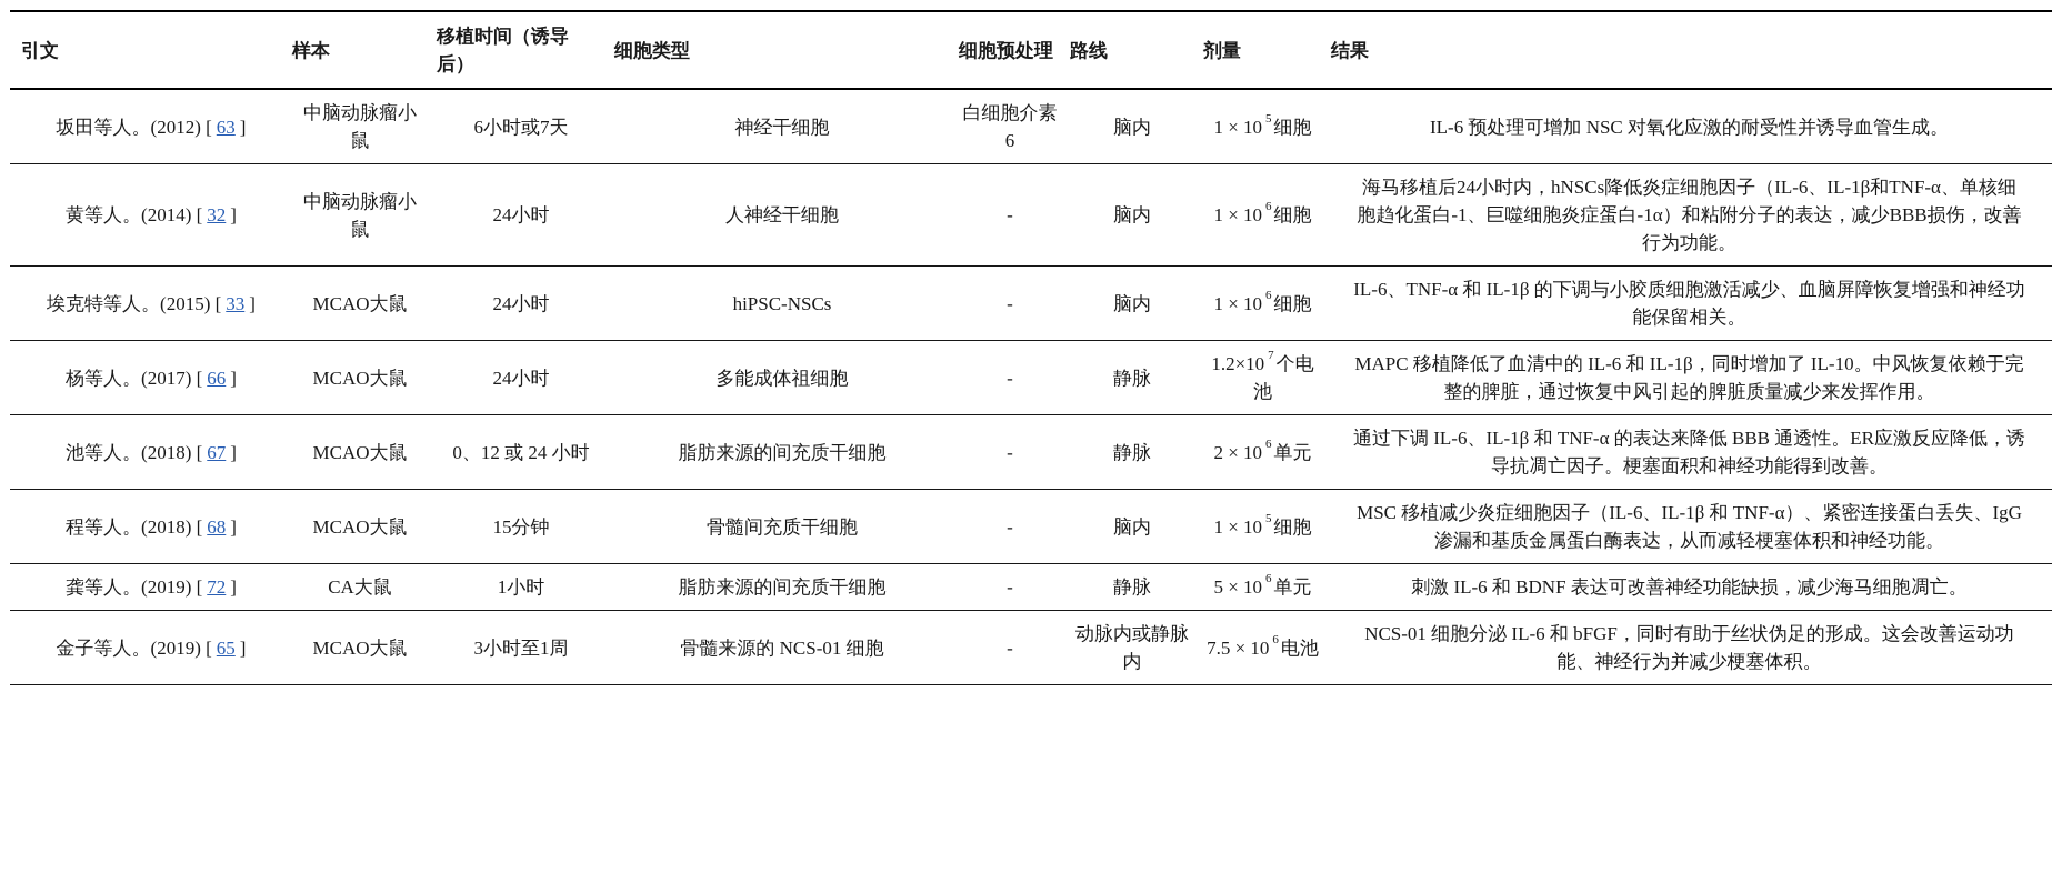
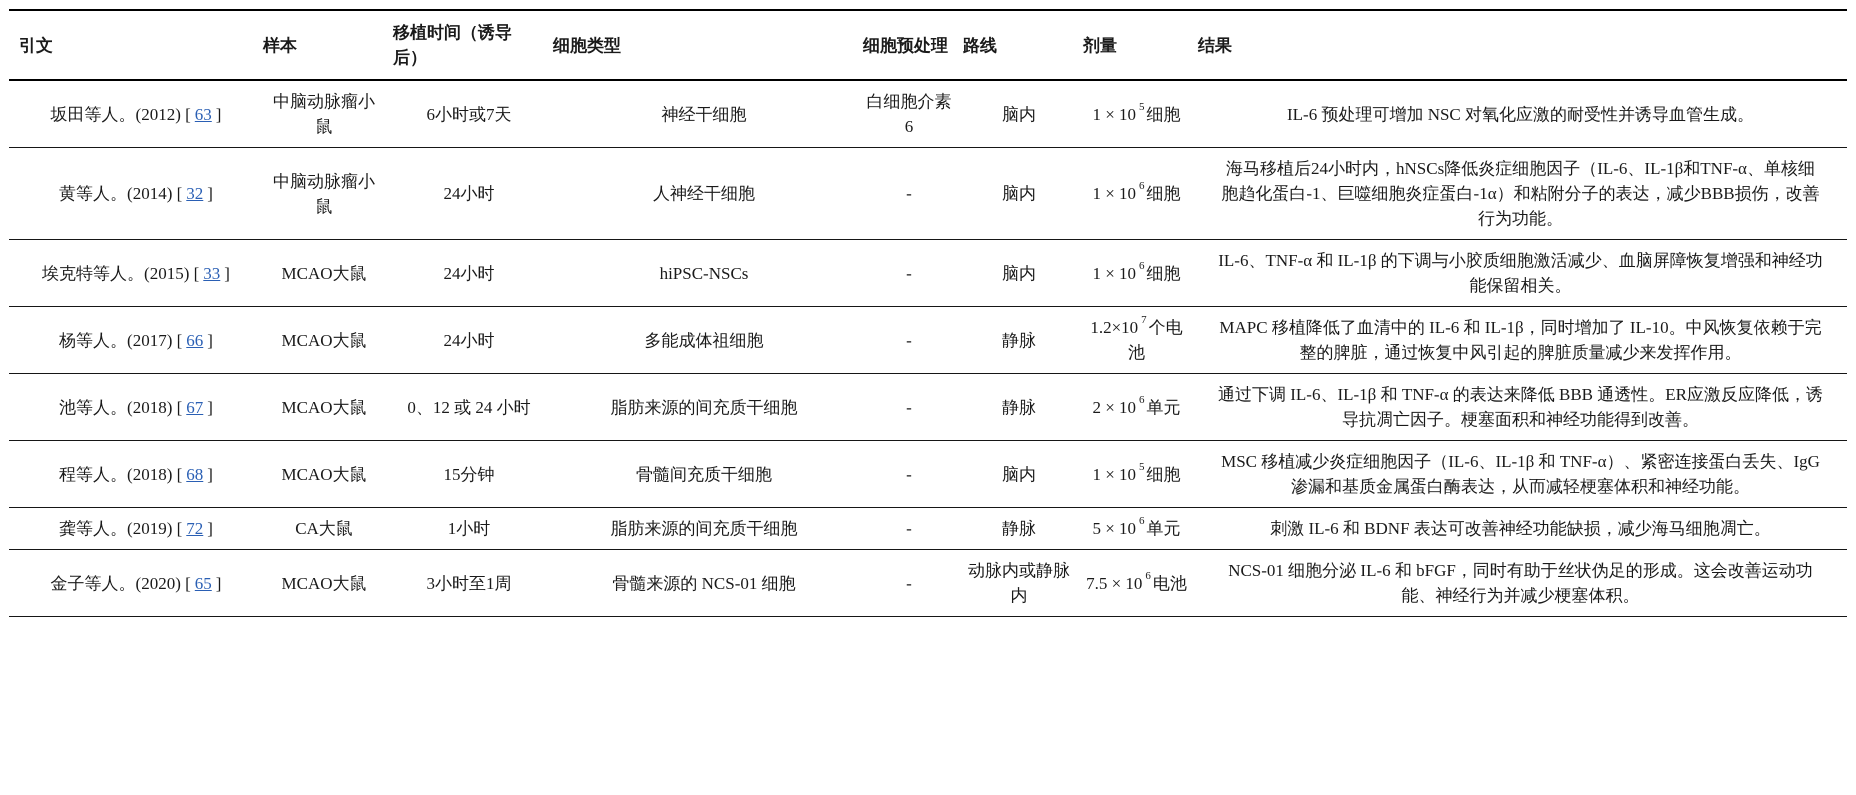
  引文	样本	移植时间（诱导后）	细胞类型	细胞预处理	路线	剂量	结果
  坂田等人。(2012) [ 63 ]	中脑动脉瘤小鼠	6小时或7天	神经干细胞	白细胞介素 6	脑内	1 × 10 5细胞	IL-6 预处理可增加 NSC 对氧化应激的耐受性并诱导血管生成。
  黄等人。(2014) [ 32 ]	中脑动脉瘤小鼠	24小时	人神经干细胞	-	脑内	1 × 10 6细胞	海马移植后24小时内，hNSCs降低炎症细胞因子（IL-6、IL-1β和TNF-α、单核细胞趋化蛋白-1、巨噬细胞炎症蛋白-1α）和粘附分子的表达，减少BBB损伤，改善行为功能。
  埃克特等人。(2015) [ 33 ]	MCAO大鼠	24小时	hiPSC-NSCs	-	脑内	1 × 10 6细胞	IL-6、TNF-α 和 IL-1β 的下调与小胶质细胞激活减少、血脑屏障恢复增强和神经功能保留相关。
  杨等人。(2017) [ 66 ]	MCAO大鼠	24小时	多能成体祖细胞	-	静脉	1.2×10 7个电池	MAPC 移植降低了血清中的 IL-6 和 IL-1β，同时增加了 IL-10。中风恢复依赖于完整的脾脏，通过恢复中风引起的脾脏质量减少来发挥作用。
  池等人。(2018) [ 67 ]	MCAO大鼠	0、12 或 24 小时	脂肪来源的间充质干细胞	-	静脉	2 × 10 6单元	通过下调 IL-6、IL-1β 和 TNF-α 的表达来降低 BBB 通透性。ER应激反应降低，诱导抗凋亡因子。梗塞面积和神经功能得到改善。
  程等人。(2018) [ 68 ]	MCAO大鼠	15分钟	骨髓间充质干细胞	-	脑内	1 × 10 5细胞	MSC 移植减少炎症细胞因子（IL-6、IL-1β 和 TNF-α）、紧密连接蛋白丢失、IgG 渗漏和基质金属蛋白酶表达，从而减轻梗塞体积和神经功能。
  龚等人。(2019) [ 72 ]	CA大鼠	1小时	脂肪来源的间充质干细胞	-	静脉	5 × 10 6单元	刺激 IL-6 和 BDNF 表达可改善神经功能缺损，减少海马细胞凋亡。
- 金子等人。(2019) [ 65 ]	MCAO大鼠	3小时至1周	骨髓来源的 NCS-01 细胞	-	动脉内或静脉内	7.5 × 10 6电池	NCS-01 细胞分泌 IL-6 和 bFGF，同时有助于丝状伪足的形成。这会改善运动功能、神经行为并减少梗塞体积。
+ 金子等人。(2020) [ 65 ]	MCAO大鼠	3小时至1周	骨髓来源的 NCS-01 细胞	-	动脉内或静脉内	7.5 × 10 6电池	NCS-01 细胞分泌 IL-6 和 bFGF，同时有助于丝状伪足的形成。这会改善运动功能、神经行为并减少梗塞体积。
